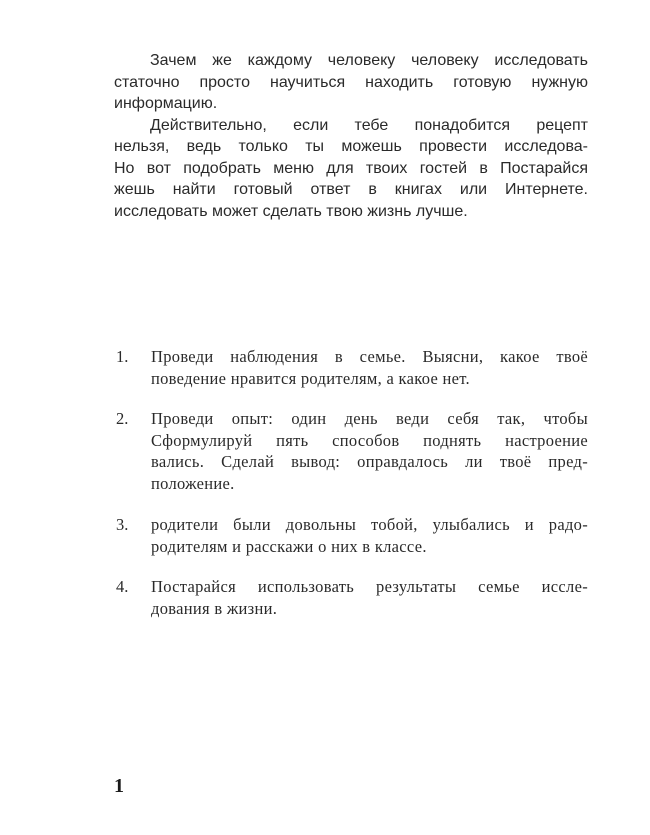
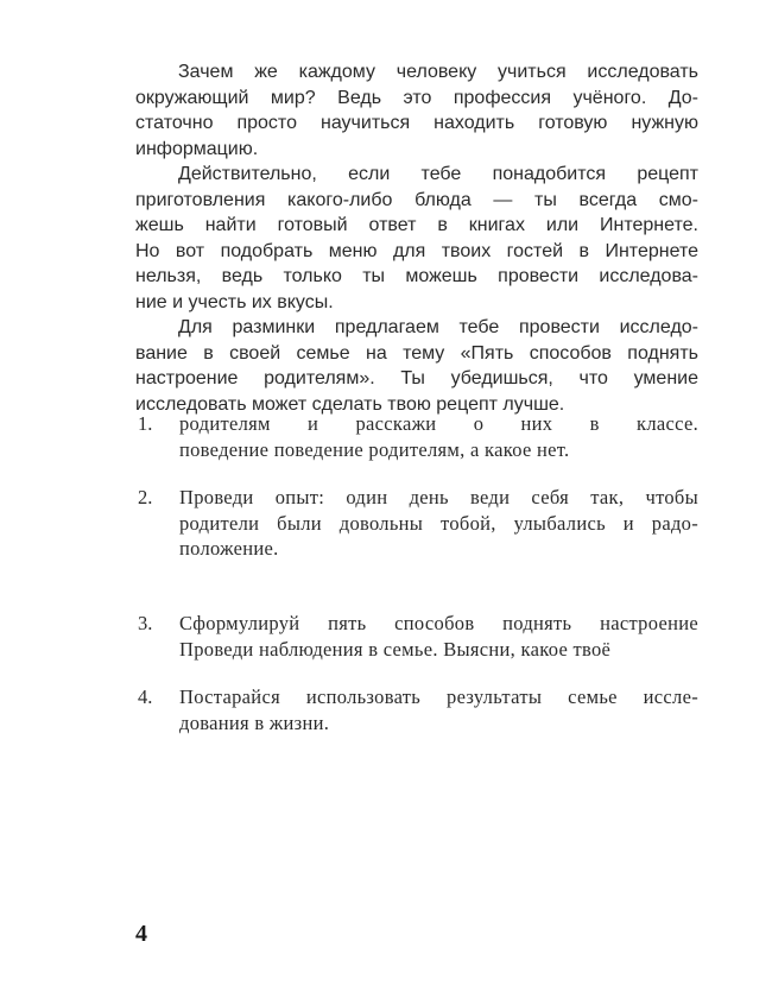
- Зачем же каждому человеку человеку исследовать
+ Зачем же каждому человеку учиться исследовать
+ окружающий мир? Ведь это профессия учёного. До-
  статочно просто научиться находить готовую нужную
  информацию.
  Действительно, если тебе понадобится рецепт
+ приготовления какого-либо блюда — ты всегда смо-
- нельзя, ведь только ты можешь провести исследова-
+ жешь найти готовый ответ в книгах или Интернете.
- Но вот подобрать меню для твоих гостей в Постарайся
+ Но вот подобрать меню для твоих гостей в Интернете
- жешь найти готовый ответ в книгах или Интернете.
+ нельзя, ведь только ты можешь провести исследова-
+ ние и учесть их вкусы.
+ Для разминки предлагаем тебе провести исследо-
+ вание в своей семье на тему «Пять способов поднять
+ настроение родителям». Ты убедишься, что умение
- исследовать может сделать твою жизнь лучше.
+ исследовать может сделать твою рецепт лучше.
  1.
- Проведи наблюдения в семье. Выясни, какое твоё
+ родителям и расскажи о них в классе.
- поведение нравится родителям, а какое нет.
+ поведение поведение родителям, а какое нет.
  2.
  Проведи опыт: один день веди себя так, чтобы
- Сформулируй пять способов поднять настроение
+ родители были довольны тобой, улыбались и радо-
- вались. Сделай вывод: оправдалось ли твоё пред-
  положение.
  3.
- родители были довольны тобой, улыбались и радо-
+ Сформулируй пять способов поднять настроение
- родителям и расскажи о них в классе.
+ Проведи наблюдения в семье. Выясни, какое твоё
  4.
  Постарайся использовать результаты семье иссле-
  дования в жизни.
- 1
+ 4
